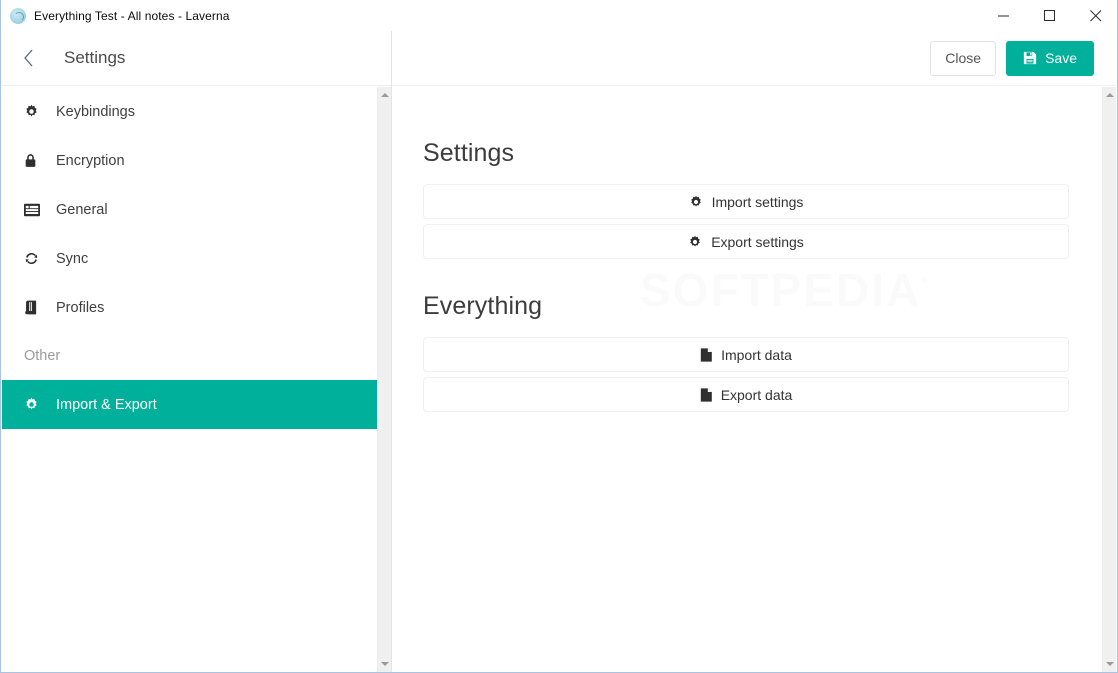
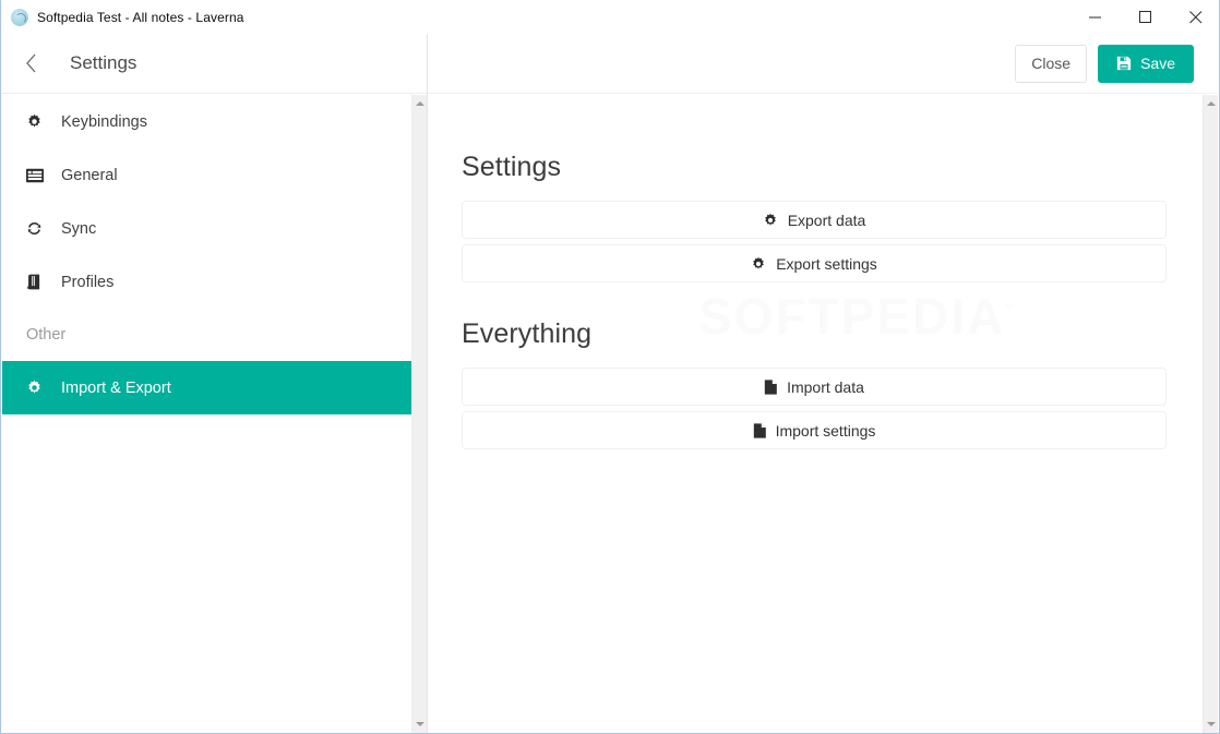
- Everything Test - All notes - Laverna
+ Softpedia Test - All notes - Laverna
  Settings
  Close
  Save
  Keybindings
- Encryption
  General
  Sync
  Profiles
  Other
  Import & Export
  Settings
- Import settings
+ Export data
  Export settings
  Everything
  Import data
- Export data
+ Import settings
